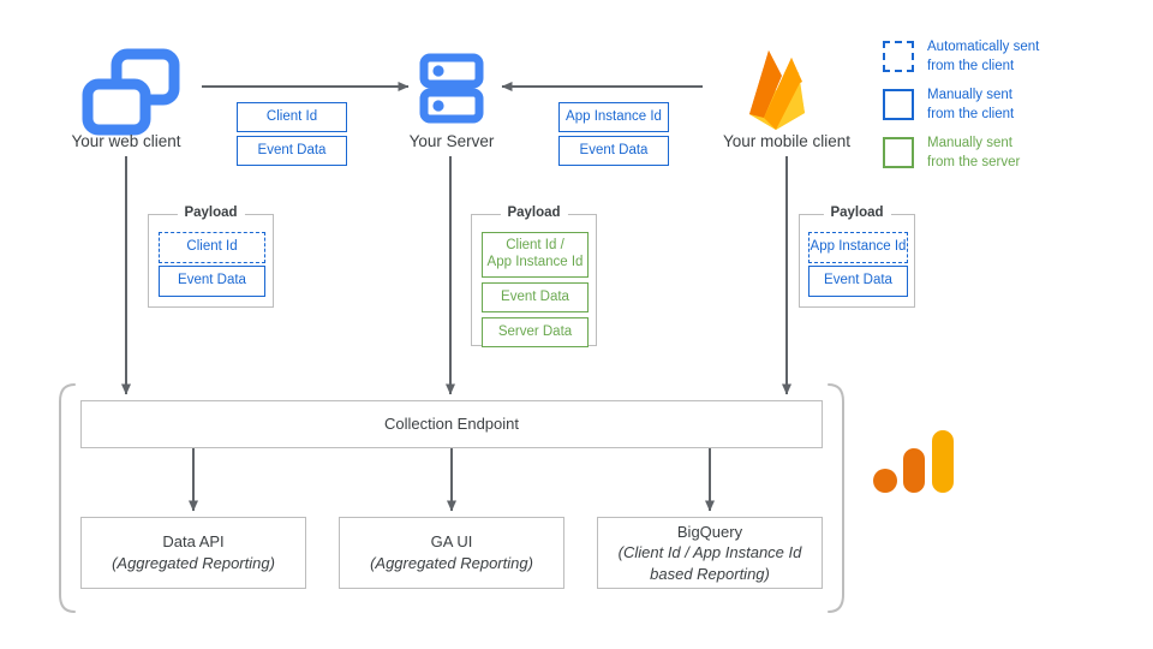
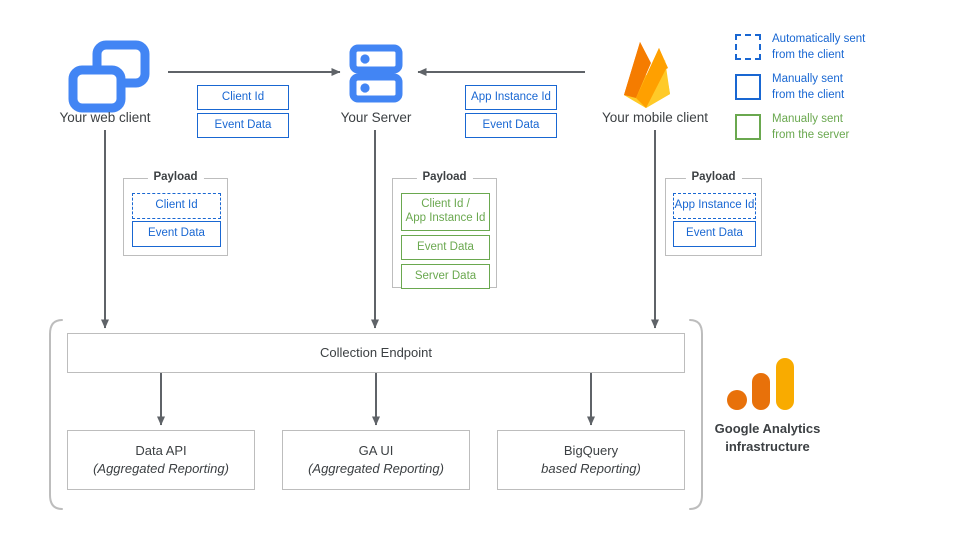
  Your web client
  Your Server
  Your mobile client
  Client Id
  Event Data
  App Instance Id
  Event Data
  Payload
  Client Id
  Event Data
  Payload
  Client Id /
  App Instance Id
  Event Data
  Server Data
  Payload
  App Instance Id
  Event Data
  Collection Endpoint
  Data API
  (Aggregated Reporting)
  GA UI
  (Aggregated Reporting)
  BigQuery
- (Client Id / App Instance Id
  based Reporting)
+ Google Analytics
+ infrastructure
  Automatically sent
  from the client
  Manually sent
  from the client
  Manually sent
  from the server
